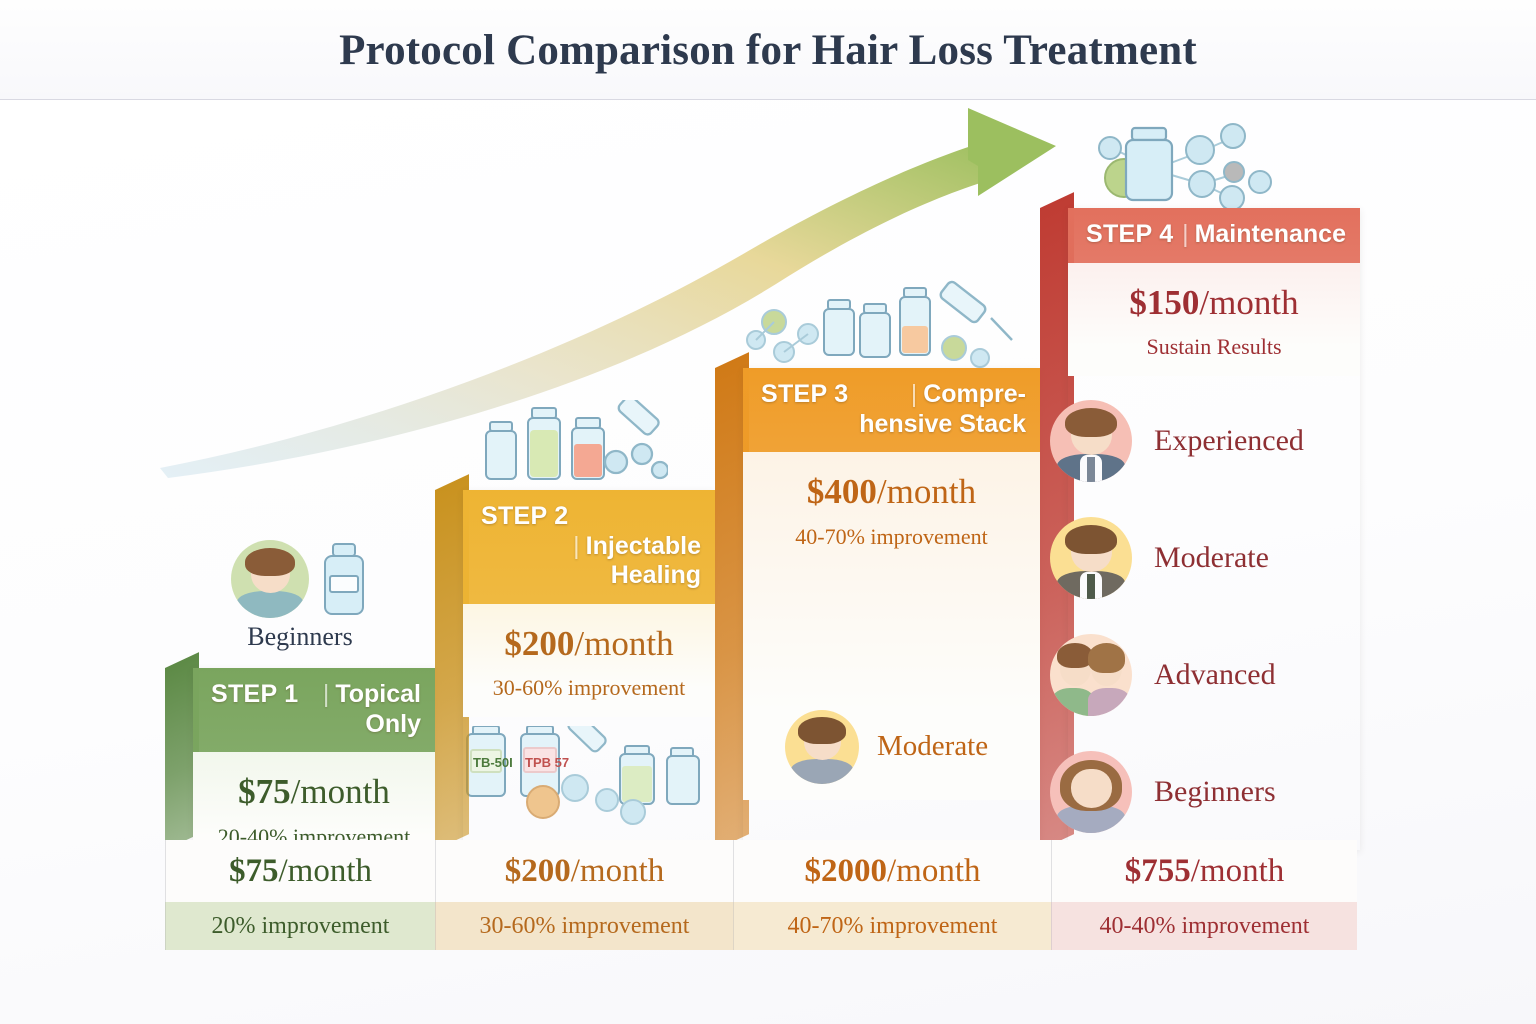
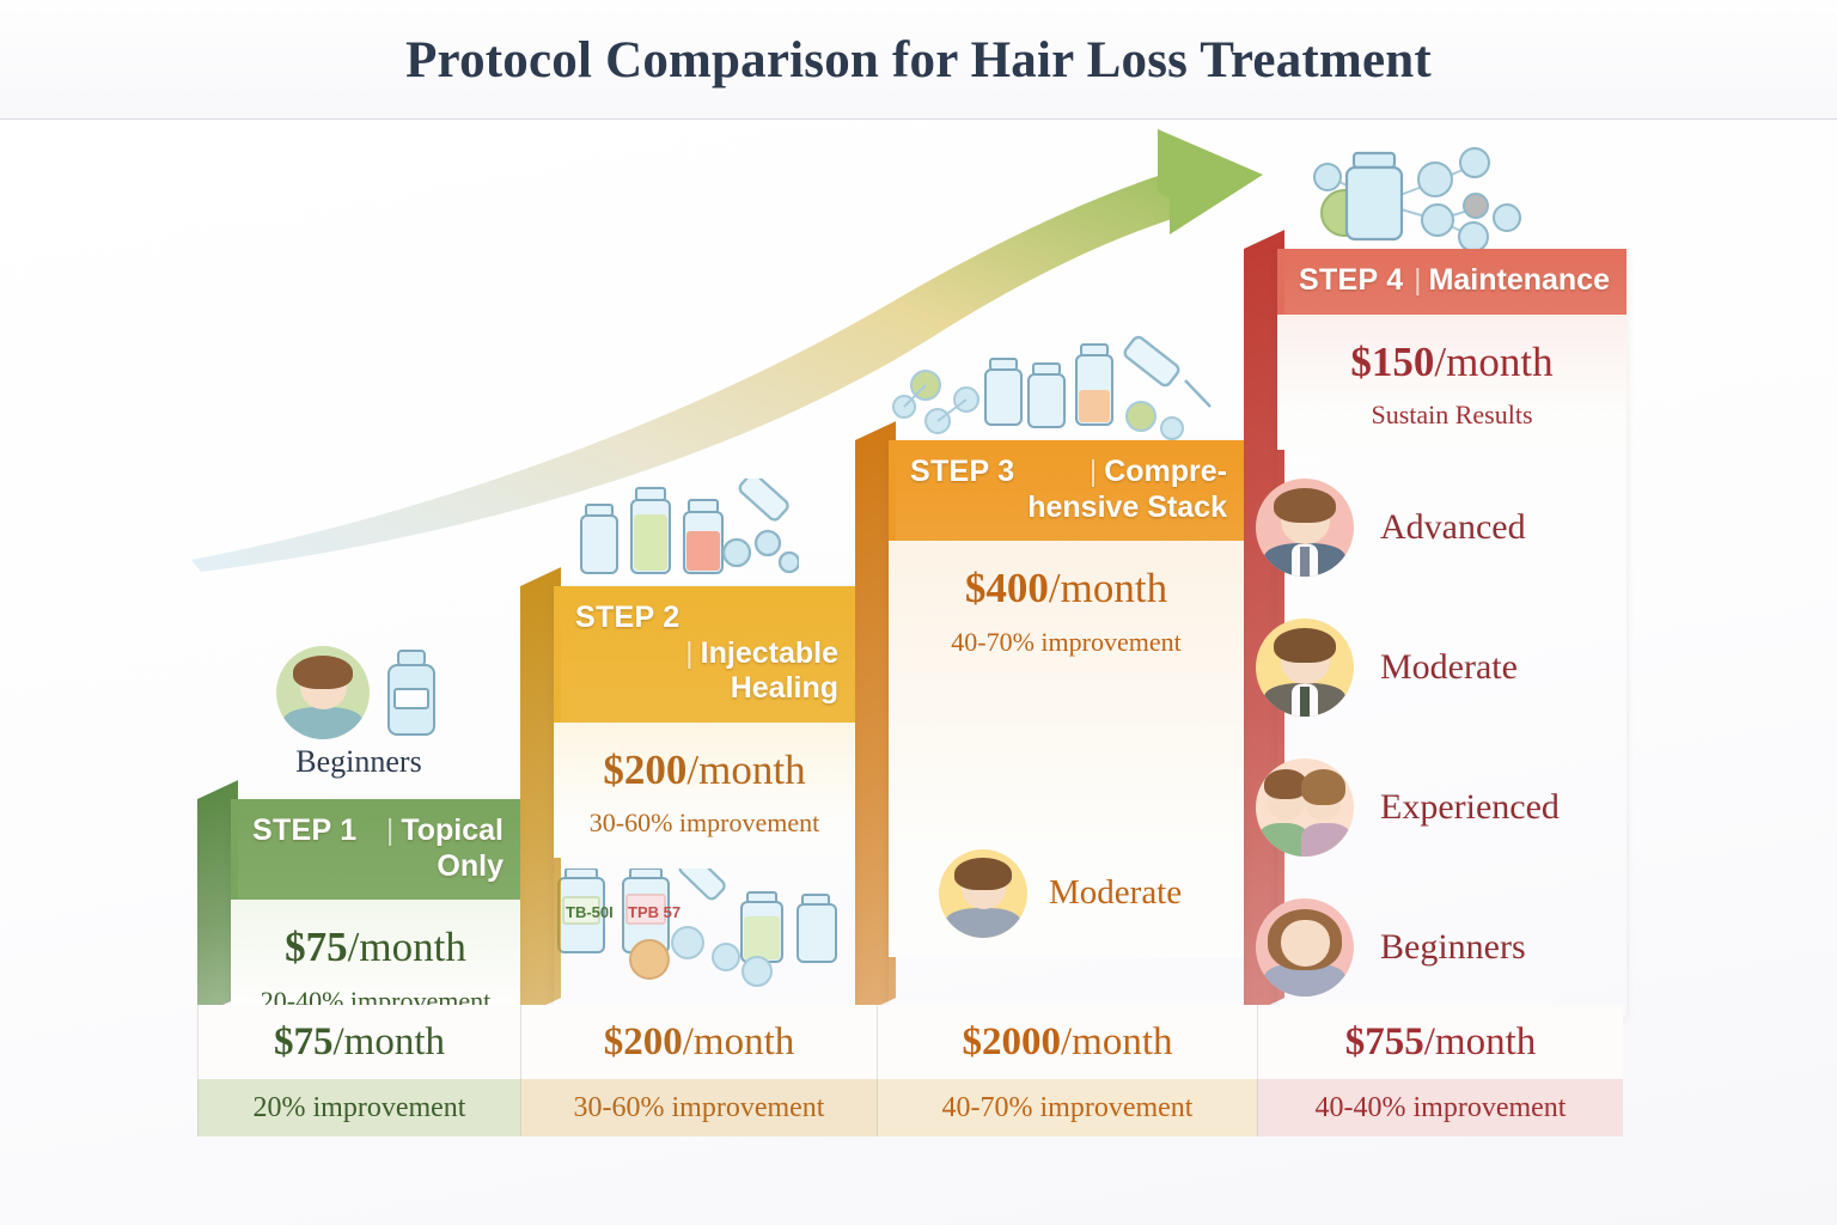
  Protocol Comparison for Hair Loss Treatment
  TB-50I
  TPB 57
  Beginners
  STEP 1
  | Topical Only
  $75/month
  20-40% improvement
  STEP 2
  | Injectable Healing
  $200/month
  30-60% improvement
  STEP 3
  | Compre-hensive Stack
  $400/month
  40-70% improvement
  Moderate
  STEP 4
  | Maintenance
  $150/month
  Sustain Results
- Experienced
+ Advanced
  Moderate
- Advanced
+ Experienced
  Beginners
  $75
  /month
  20% improvement
  $200
  /month
  30-60% improvement
  $2000
  /month
  40-70% improvement
  $755
  /month
  40-40% improvement
